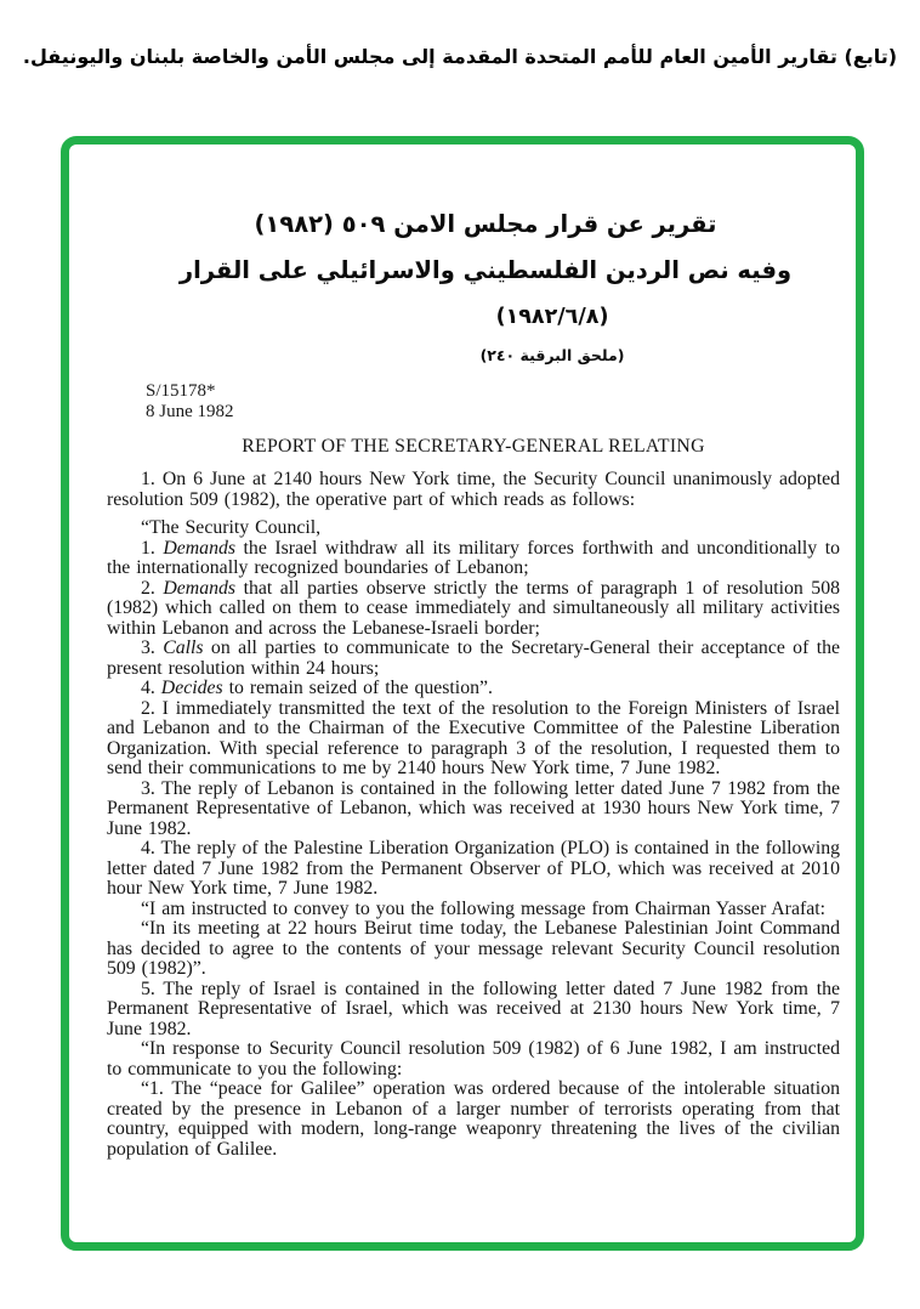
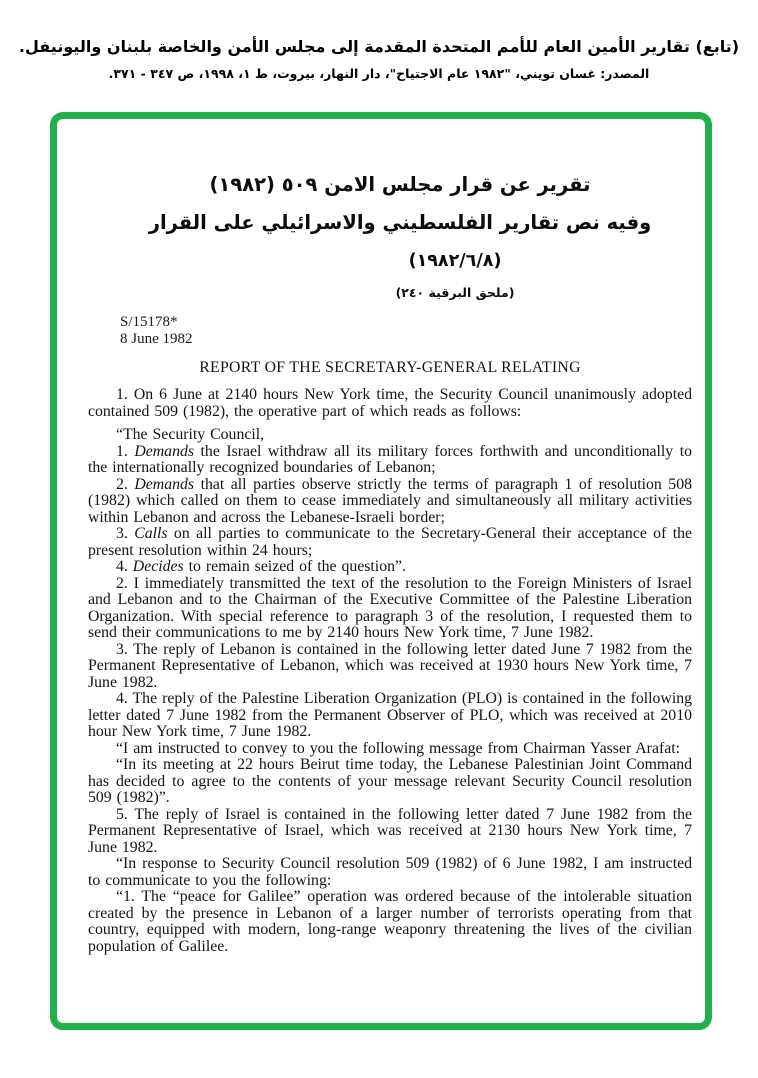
  (تابع) تقارير الأمين العام للأمم المتحدة المقدمة إلى مجلس الأمن والخاصة بلبنان واليونيفل.
+ المصدر: غسان تويني، "١٩٨٢ عام الاجتياح"، دار النهار، بيروت، ط ١، ١٩٩٨، ص ٣٤٧ - ٣٧١.
  تقرير عن قرار مجلس الامن ٥٠٩ (١٩٨٢)
- وفيه نص الردين الفلسطيني والاسرائيلي على القرار
+ وفيه نص تقارير الفلسطيني والاسرائيلي على القرار
  (١٩٨٢/٦/٨)
  (ملحق البرقية ٢٤٠)
  S/15178*
  8 June 1982
  REPORT OF THE SECRETARY-GENERAL RELATING
- 1. On 6 June at 2140 hours New York time, the Security Council unanimously adopted resolution 509 (1982), the operative part of which reads as follows:
+ 1. On 6 June at 2140 hours New York time, the Security Council unanimously adopted contained 509 (1982), the operative part of which reads as follows:
  “The Security Council,
  1. Demands the Israel withdraw all its military forces forthwith and unconditionally to the internationally recognized boundaries of Lebanon;
  2. Demands that all parties observe strictly the terms of paragraph 1 of resolution 508 (1982) which called on them to cease immediately and simultaneously all military activities within Lebanon and across the Lebanese-Israeli border;
  3. Calls on all parties to communicate to the Secretary-General their acceptance of the present resolution within 24 hours;
  4. Decides to remain seized of the question”.
  2. I immediately transmitted the text of the resolution to the Foreign Ministers of Israel and Lebanon and to the Chairman of the Executive Committee of the Palestine Liberation Organization. With special reference to paragraph 3 of the resolution, I requested them to send their communications to me by 2140 hours New York time, 7 June 1982.
  3. The reply of Lebanon is contained in the following letter dated June 7 1982 from the Permanent Representative of Lebanon, which was received at 1930 hours New York time, 7 June 1982.
  4. The reply of the Palestine Liberation Organization (PLO) is contained in the following letter dated 7 June 1982 from the Permanent Observer of PLO, which was received at 2010 hour New York time, 7 June 1982.
  “I am instructed to convey to you the following message from Chairman Yasser Arafat:
  “In its meeting at 22 hours Beirut time today, the Lebanese Palestinian Joint Command has decided to agree to the contents of your message relevant Security Council resolution 509 (1982)”.
  5. The reply of Israel is contained in the following letter dated 7 June 1982 from the Permanent Representative of Israel, which was received at 2130 hours New York time, 7 June 1982.
  “In response to Security Council resolution 509 (1982) of 6 June 1982, I am instructed to communicate to you the following:
  “1. The “peace for Galilee” operation was ordered because of the intolerable situation created by the presence in Lebanon of a larger number of terrorists operating from that country, equipped with modern, long-range weaponry threatening the lives of the civilian population of Galilee.
